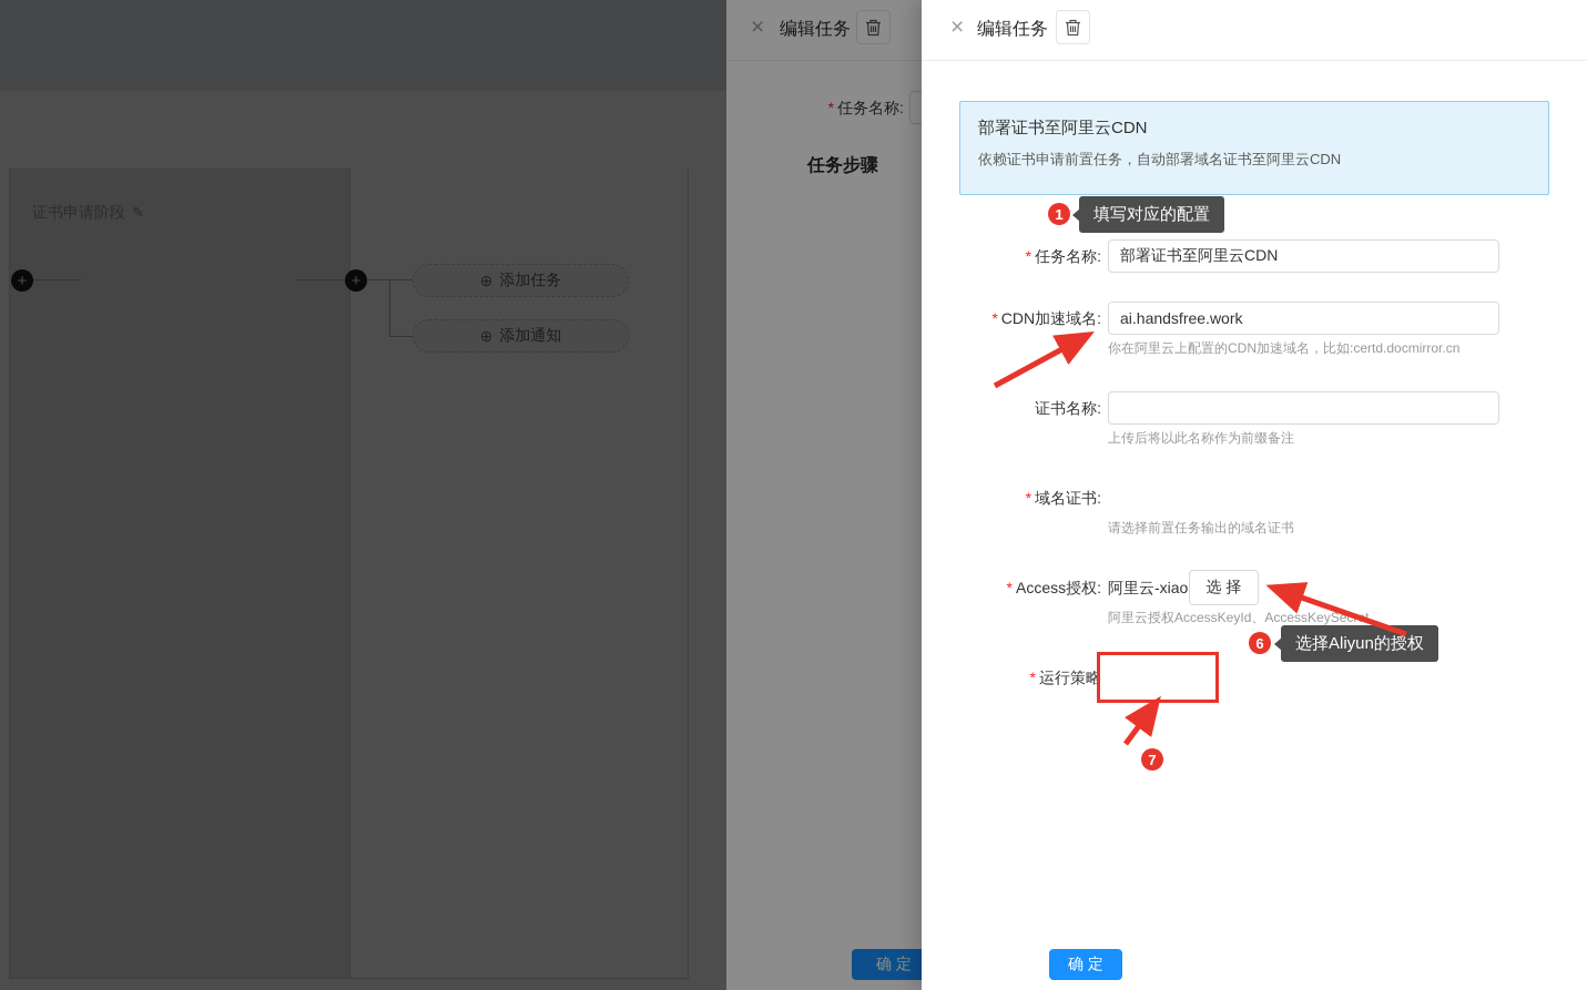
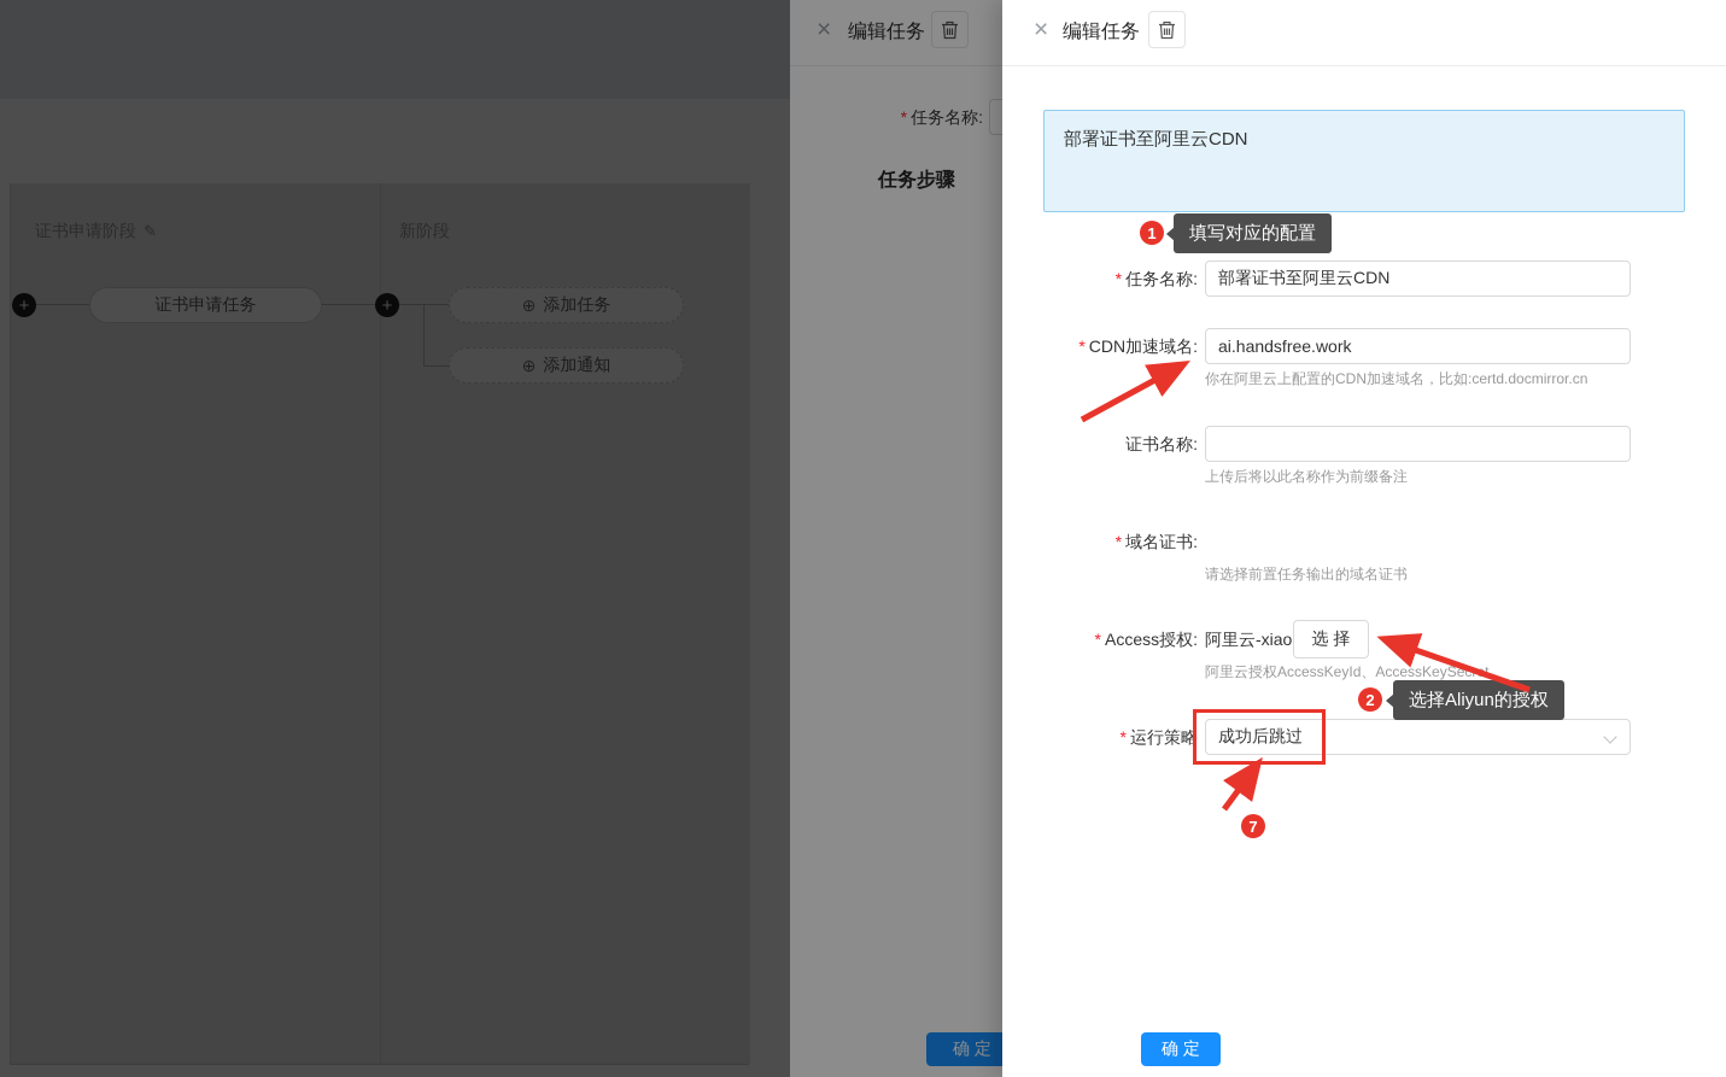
  证书申请阶段
+ 新阶段
  +
+ 证书申请任务
  +
  ⊕
  添加任务
  ⊕
  添加通知
  ×
  编辑任务
  * 任务名称:
  任务步骤
  确 定
  ×
  编辑任务
  部署证书至阿里云CDN
- 依赖证书申请前置任务，自动部署域名证书至阿里云CDN
  * 任务名称:
  部署证书至阿里云CDN
  * CDN加速域名:
  ai.handsfree.work
  你在阿里云上配置的CDN加速域名，比如:certd.docmirror.cn
  证书名称:
  上传后将以此名称作为前缀备注
  * 域名证书:
  请选择前置任务输出的域名证书
  * Access授权:
  阿里云-xiao
  选 择
  阿里云授权AccessKeyId、AccessKeySect
  * 运行策略
+ 成功后跳过
  1
  填写对应的配置
- 6
+ 2
  选择Aliyun的授权
  7
  确 定
